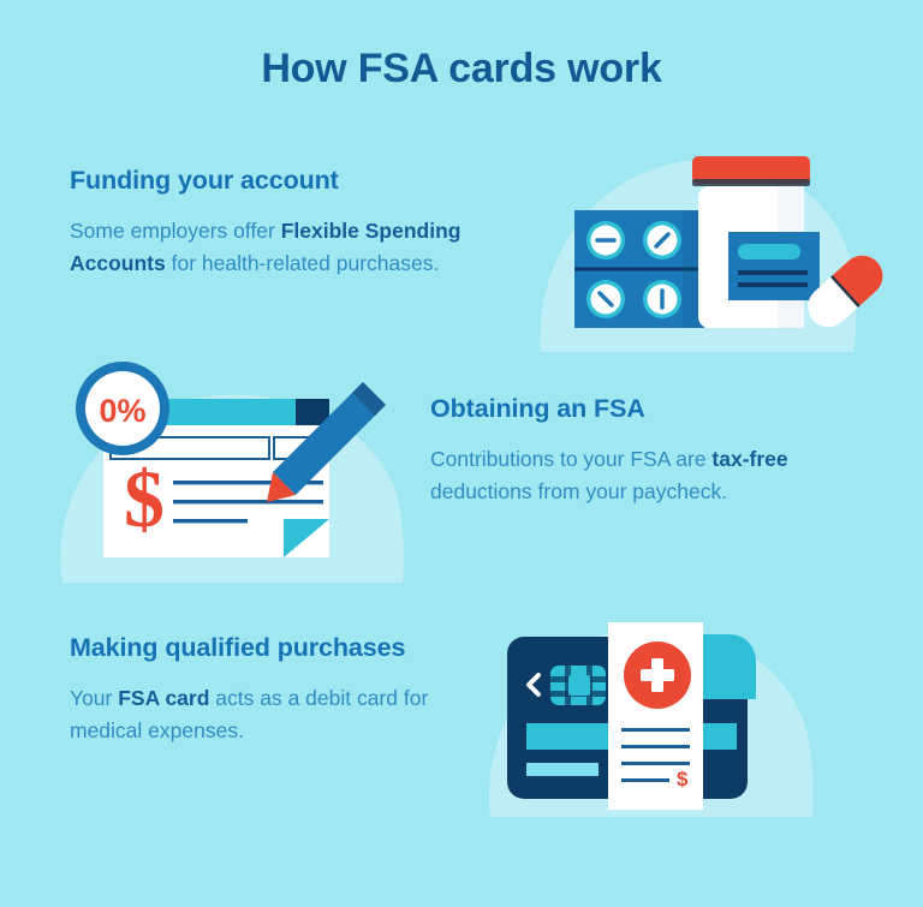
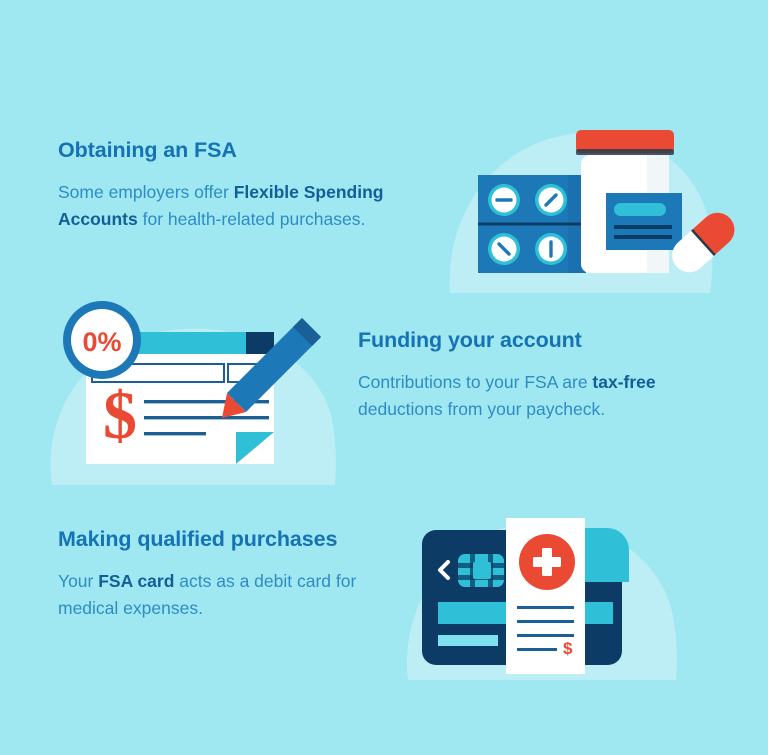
- How FSA cards work
- Funding your account
+ Obtaining an FSA
  Some employers offer Flexible Spending Accounts for health-related purchases.
  $
  0%
- Obtaining an FSA
+ Funding your account
  Contributions to your FSA are tax-free deductions from your paycheck.
  $
  Making qualified purchases
  Your FSA card acts as a debit card for medical expenses.
